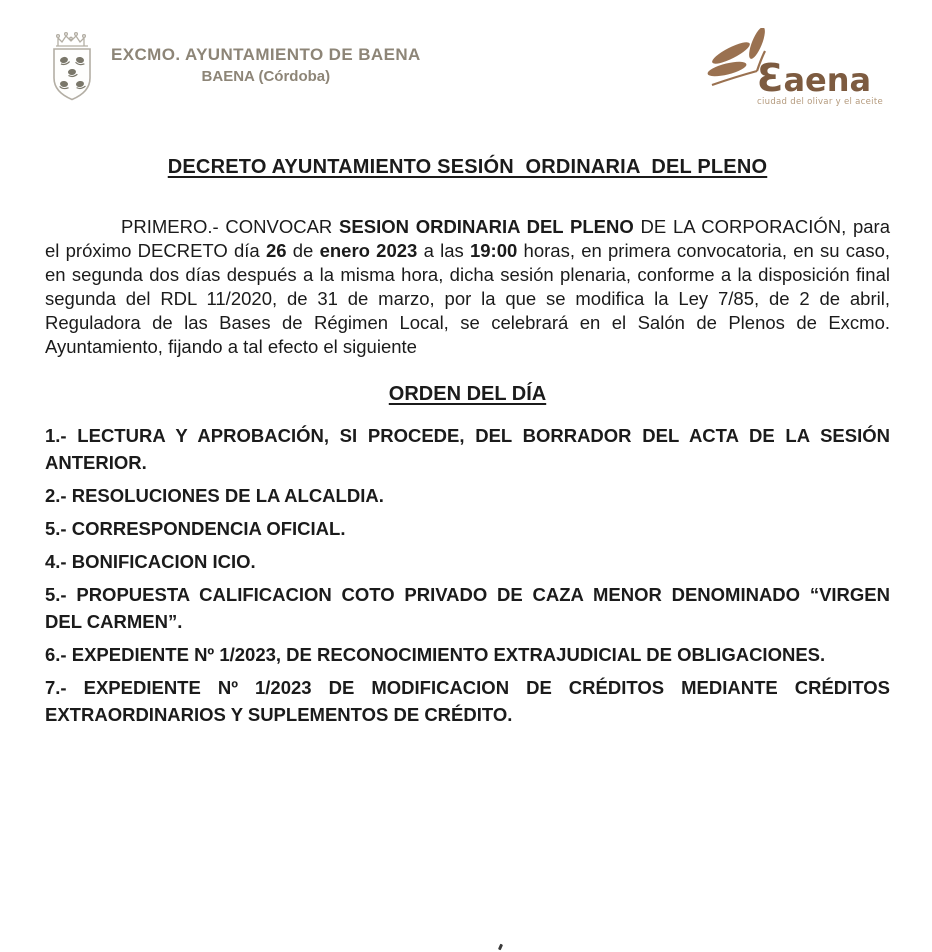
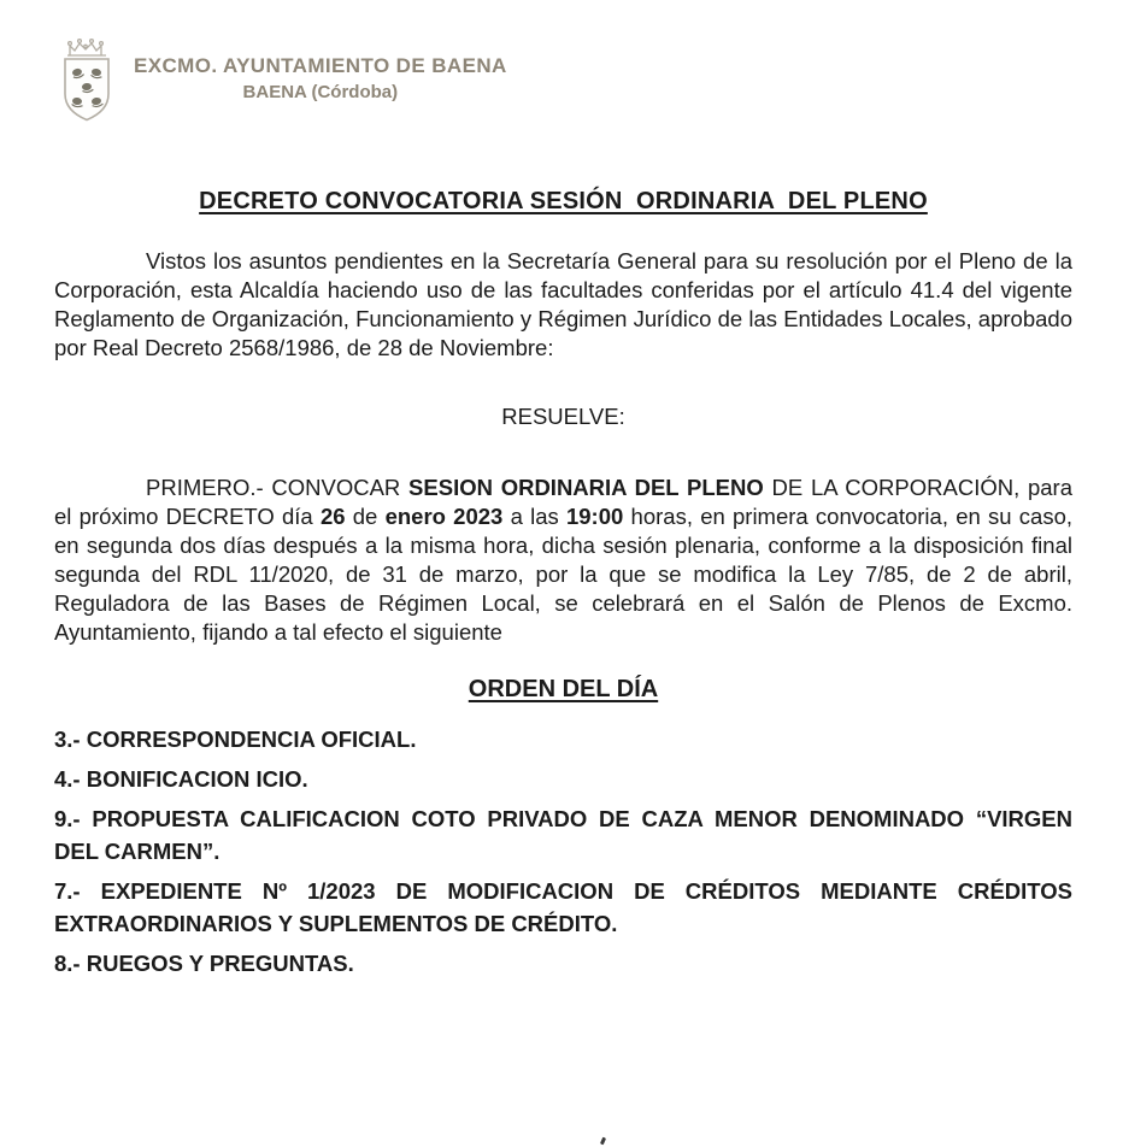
  EXCMO. AYUNTAMIENTO DE BAENA
  BAENA (Córdoba)
- Ɛaena
- ciudad del olivar y el aceite
- DECRETO AYUNTAMIENTO SESIÓN ORDINARIA DEL PLENO
+ DECRETO CONVOCATORIA SESIÓN ORDINARIA DEL PLENO
+ Vistos los asuntos pendientes en la Secretaría General para su resolución por el Pleno de la Corporación, esta Alcaldía haciendo uso de las facultades conferidas por el artículo 41.4 del vigente Reglamento de Organización, Funcionamiento y Régimen Jurídico de las Entidades Locales, aprobado por Real Decreto 2568/1986, de 28 de Noviembre:
+ RESUELVE:
  PRIMERO.- CONVOCAR SESION ORDINARIA DEL PLENO DE LA CORPORACIÓN, para el próximo DECRETO día 26 de enero 2023 a las 19:00 horas, en primera convocatoria, en su caso, en segunda dos días después a la misma hora, dicha sesión plenaria, conforme a la disposición final segunda del RDL 11/2020, de 31 de marzo, por la que se modifica la Ley 7/85, de 2 de abril, Reguladora de las Bases de Régimen Local, se celebrará en el Salón de Plenos de Excmo. Ayuntamiento, fijando a tal efecto el siguiente
  ORDEN DEL DÍA
- 1.- LECTURA Y APROBACIÓN, SI PROCEDE, DEL BORRADOR DEL ACTA DE LA SESIÓN ANTERIOR.
- 2.- RESOLUCIONES DE LA ALCALDIA.
- 5.- CORRESPONDENCIA OFICIAL.
+ 3.- CORRESPONDENCIA OFICIAL.
  4.- BONIFICACION ICIO.
- 5.- PROPUESTA CALIFICACION COTO PRIVADO DE CAZA MENOR DENOMINADO “VIRGEN DEL CARMEN”.
+ 9.- PROPUESTA CALIFICACION COTO PRIVADO DE CAZA MENOR DENOMINADO “VIRGEN DEL CARMEN”.
- 6.- EXPEDIENTE Nº 1/2023, DE RECONOCIMIENTO EXTRAJUDICIAL DE OBLIGACIONES.
  7.- EXPEDIENTE Nº 1/2023 DE MODIFICACION DE CRÉDITOS MEDIANTE CRÉDITOS EXTRAORDINARIOS Y SUPLEMENTOS DE CRÉDITO.
+ 8.- RUEGOS Y PREGUNTAS.
